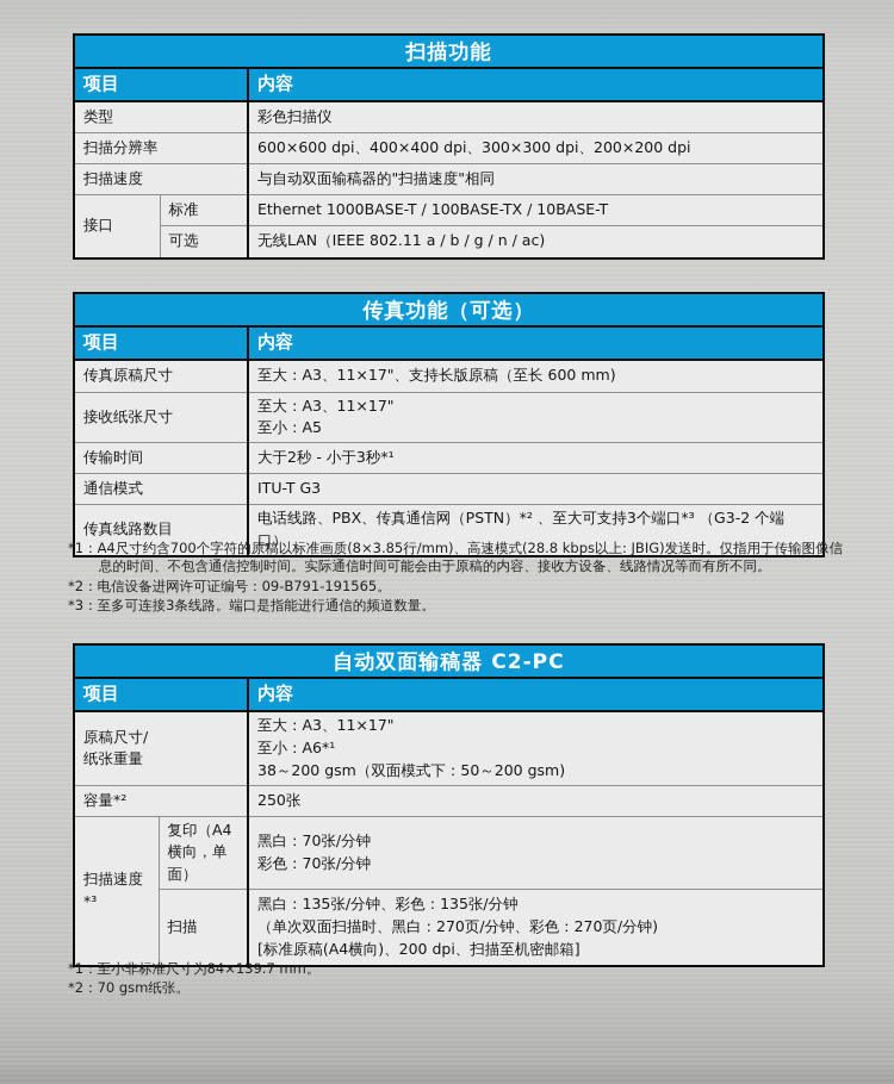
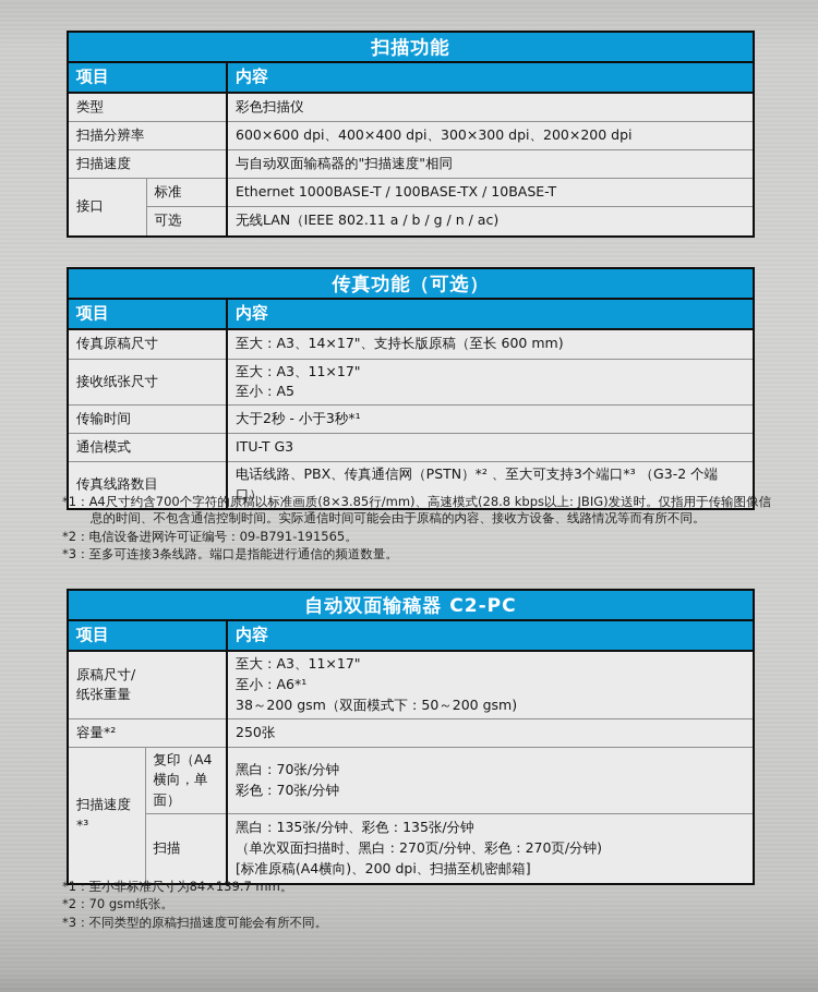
  扫描功能
  项目	内容
  类型	彩色扫描仪
  扫描分辨率	600×600 dpi、400×400 dpi、300×300 dpi、200×200 dpi
  扫描速度	与自动双面输稿器的"扫描速度"相同
  接口	标准	Ethernet 1000BASE-T / 100BASE-TX / 10BASE-T
  可选	无线LAN（IEEE 802.11 a / b / g / n / ac)
  传真功能（可选）
  项目	内容
- 传真原稿尺寸	至大：A3、11×17"、支持长版原稿（至长 600 mm)
+ 传真原稿尺寸	至大：A3、14×17"、支持长版原稿（至长 600 mm)
  接收纸张尺寸	至大：A3、11×17" 至小：A5
  传输时间	大于2秒 - 小于3秒*¹
  通信模式	ITU-T G3
  传真线路数目	电话线路、PBX、传真通信网（PSTN）*² 、至大可支持3个端口*³ （G3-2 个端口）
  *1：A4尺寸约含700个字符的原稿以标准画质(8×3.85行/mm)、高速模式(28.8 kbps以上: JBIG)发送时。仅指用于传输图像信息的时间、不包含通信控制时间。实际通信时间可能会由于原稿的内容、接收方设备、线路情况等而有所不同。
  *2：电信设备进网许可证编号：09-B791-191565。
  *3：至多可连接3条线路。端口是指能进行通信的频道数量。
  自动双面输稿器 C2-PC
  项目	内容
  原稿尺寸/ 纸张重量	至大：A3、11×17" 至小：A6*¹ 38～200 gsm（双面模式下：50～200 gsm)
  容量*²	250张
  扫描速度*³	复印（A4 横向，单面）	黑白：70张/分钟 彩色：70张/分钟
  扫描	黑白：135张/分钟、彩色：135张/分钟 （单次双面扫描时、黑白：270页/分钟、彩色：270页/分钟) [标准原稿(A4横向)、200 dpi、扫描至机密邮箱]
  *1：至小非标准尺寸为84×139.7 mm。
  *2：70 gsm纸张。
+ *3：不同类型的原稿扫描速度可能会有所不同。
